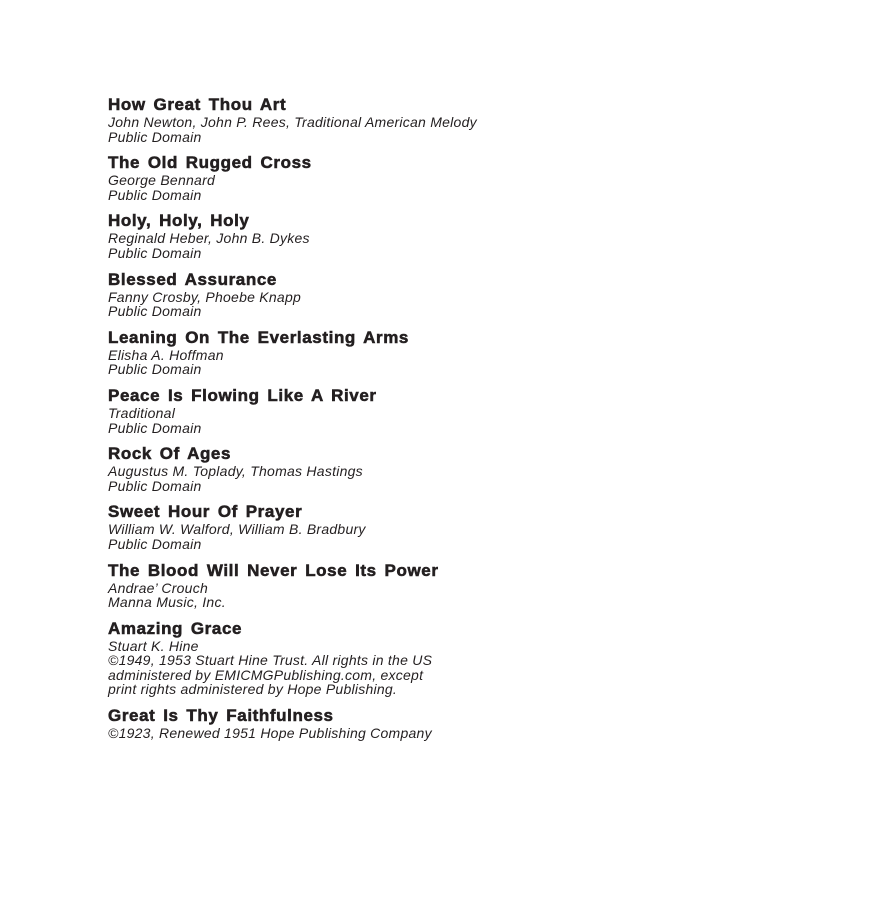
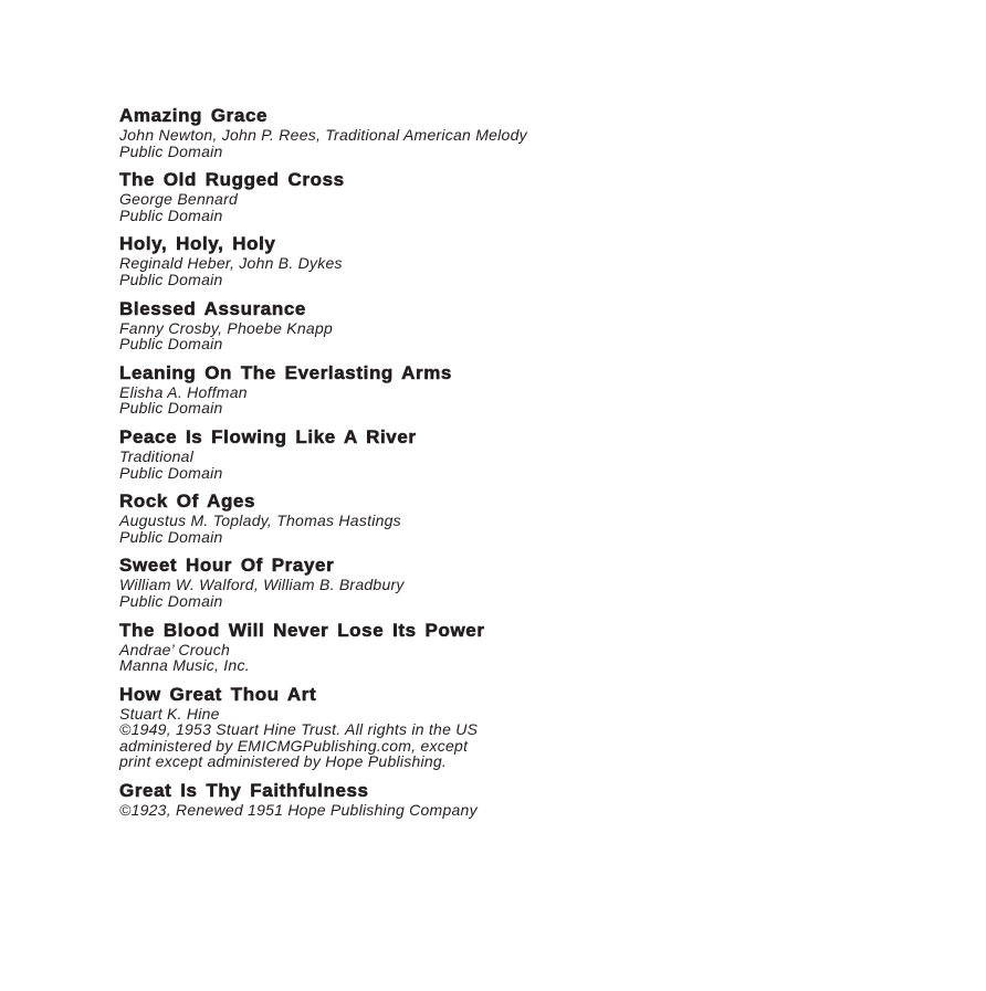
- How Great Thou Art
+ Amazing Grace
  John Newton, John P. Rees, Traditional American Melody
  Public Domain
  The Old Rugged Cross
  George Bennard
  Public Domain
  Holy, Holy, Holy
  Reginald Heber, John B. Dykes
  Public Domain
  Blessed Assurance
  Fanny Crosby, Phoebe Knapp
  Public Domain
  Leaning On The Everlasting Arms
  Elisha A. Hoffman
  Public Domain
  Peace Is Flowing Like A River
  Traditional
  Public Domain
  Rock Of Ages
  Augustus M. Toplady, Thomas Hastings
  Public Domain
  Sweet Hour Of Prayer
  William W. Walford, William B. Bradbury
  Public Domain
  The Blood Will Never Lose Its Power
  Andrae’ Crouch
  Manna Music, Inc.
- Amazing Grace
+ How Great Thou Art
  Stuart K. Hine
  ©1949, 1953 Stuart Hine Trust. All rights in the US
  administered by EMICMGPublishing.com, except
- print rights administered by Hope Publishing.
+ print except administered by Hope Publishing.
  Great Is Thy Faithfulness
  ©1923, Renewed 1951 Hope Publishing Company
